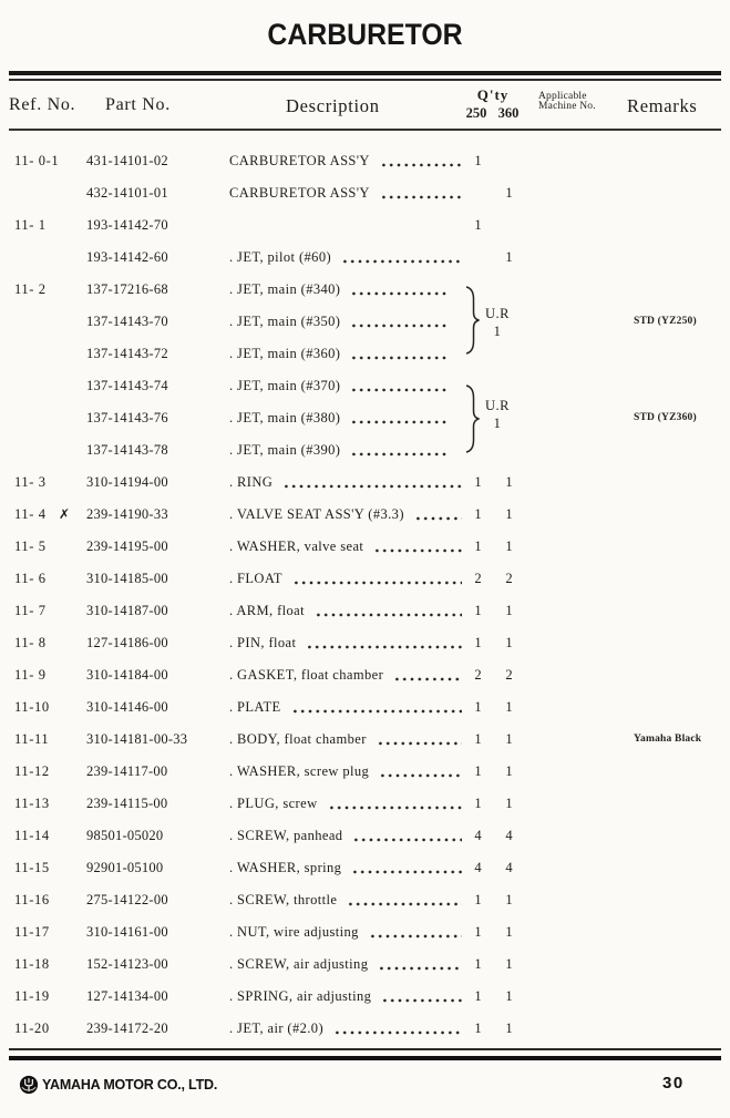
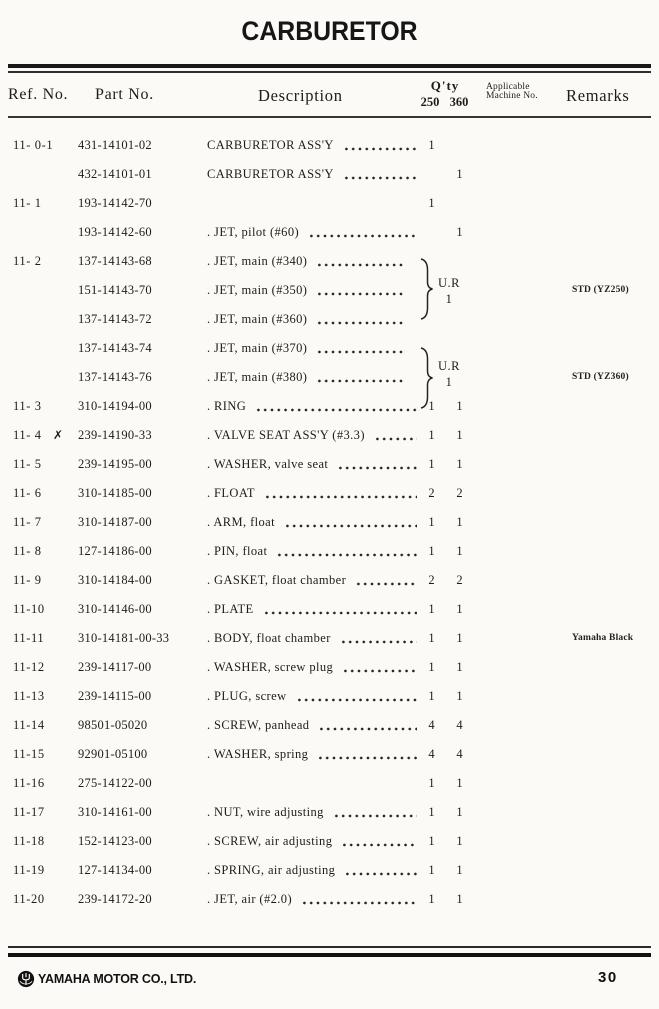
  CARBURETOR
  Ref. No.
  Part No.
  Description
  Q'ty
  250
  360
  Applicable
  Machine No.
  Remarks
  11- 0-1
  431-14101-02
  CARBURETOR ASS'Y
  1
  432-14101-01
  CARBURETOR ASS'Y
  1
  11- 1
  193-14142-70
  1
  193-14142-60
  . JET, pilot (#60)
  1
  11- 2
- 137-17216-68
+ 137-14143-68
  . JET, main (#340)
- 137-14143-70
+ 151-14143-70
  . JET, main (#350)
  STD (YZ250)
  137-14143-72
  . JET, main (#360)
  137-14143-74
  . JET, main (#370)
  137-14143-76
  . JET, main (#380)
  STD (YZ360)
- 137-14143-78
- . JET, main (#390)
  11- 3
  310-14194-00
  . RING
  1
  1
  11- 4
  ✗
  239-14190-33
  . VALVE SEAT ASS'Y (#3.3)
  1
  1
  11- 5
  239-14195-00
  . WASHER, valve seat
  1
  1
  11- 6
  310-14185-00
  . FLOAT
  2
  2
  11- 7
  310-14187-00
  . ARM, float
  1
  1
  11- 8
  127-14186-00
  . PIN, float
  1
  1
  11- 9
  310-14184-00
  . GASKET, float chamber
  2
  2
  11-10
  310-14146-00
  . PLATE
  1
  1
  11-11
  310-14181-00-33
  . BODY, float chamber
  1
  1
  Yamaha Black
  11-12
  239-14117-00
  . WASHER, screw plug
  1
  1
  11-13
  239-14115-00
  . PLUG, screw
  1
  1
  11-14
  98501-05020
  . SCREW, panhead
  4
  4
  11-15
  92901-05100
  . WASHER, spring
  4
  4
  11-16
  275-14122-00
- . SCREW, throttle
  1
  1
  11-17
  310-14161-00
  . NUT, wire adjusting
  1
  1
  11-18
  152-14123-00
  . SCREW, air adjusting
  1
  1
  11-19
  127-14134-00
  . SPRING, air adjusting
  1
  1
  11-20
  239-14172-20
  . JET, air (#2.0)
  1
  1
  U.R
  1
  U.R
  1
  YAMAHA MOTOR CO., LTD.
  30
